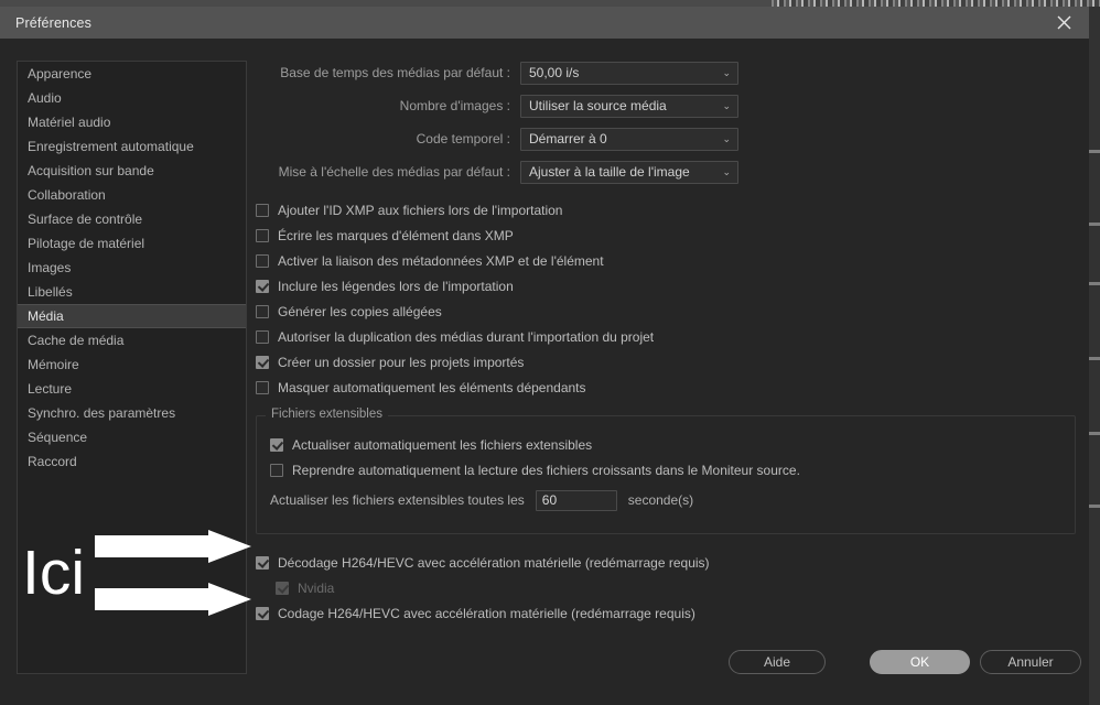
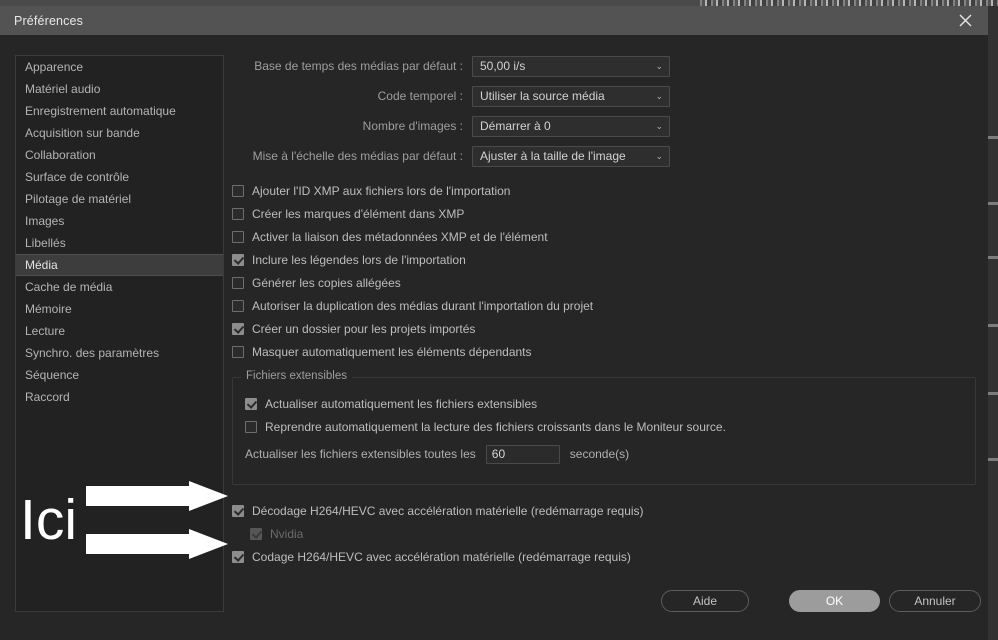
  Préférences
  Apparence
- Audio
  Matériel audio
  Enregistrement automatique
  Acquisition sur bande
  Collaboration
  Surface de contrôle
  Pilotage de matériel
  Images
  Libellés
  Média
  Cache de média
  Mémoire
  Lecture
  Synchro. des paramètres
  Séquence
  Raccord
  Base de temps des médias par défaut :
  50,00 i/s
  ⌄
- Nombre d'images :
+ Code temporel :
  Utiliser la source média
  ⌄
- Code temporel :
+ Nombre d'images :
  Démarrer à 0
  ⌄
  Mise à l'échelle des médias par défaut :
  Ajuster à la taille de l'image
  ⌄
  Ajouter l'ID XMP aux fichiers lors de l'importation
- Écrire les marques d'élément dans XMP
+ Créer les marques d'élément dans XMP
  Activer la liaison des métadonnées XMP et de l'élément
  Inclure les légendes lors de l'importation
  Générer les copies allégées
  Autoriser la duplication des médias durant l'importation du projet
  Créer un dossier pour les projets importés
  Masquer automatiquement les éléments dépendants
  Fichiers extensibles
  Actualiser automatiquement les fichiers extensibles
  Reprendre automatiquement la lecture des fichiers croissants dans le Moniteur source.
  Actualiser les fichiers extensibles toutes les
  60
  seconde(s)
  Décodage H264/HEVC avec accélération matérielle (redémarrage requis)
  Nvidia
  Codage H264/HEVC avec accélération matérielle (redémarrage requis)
  Aide
  OK
  Annuler
  Ici
